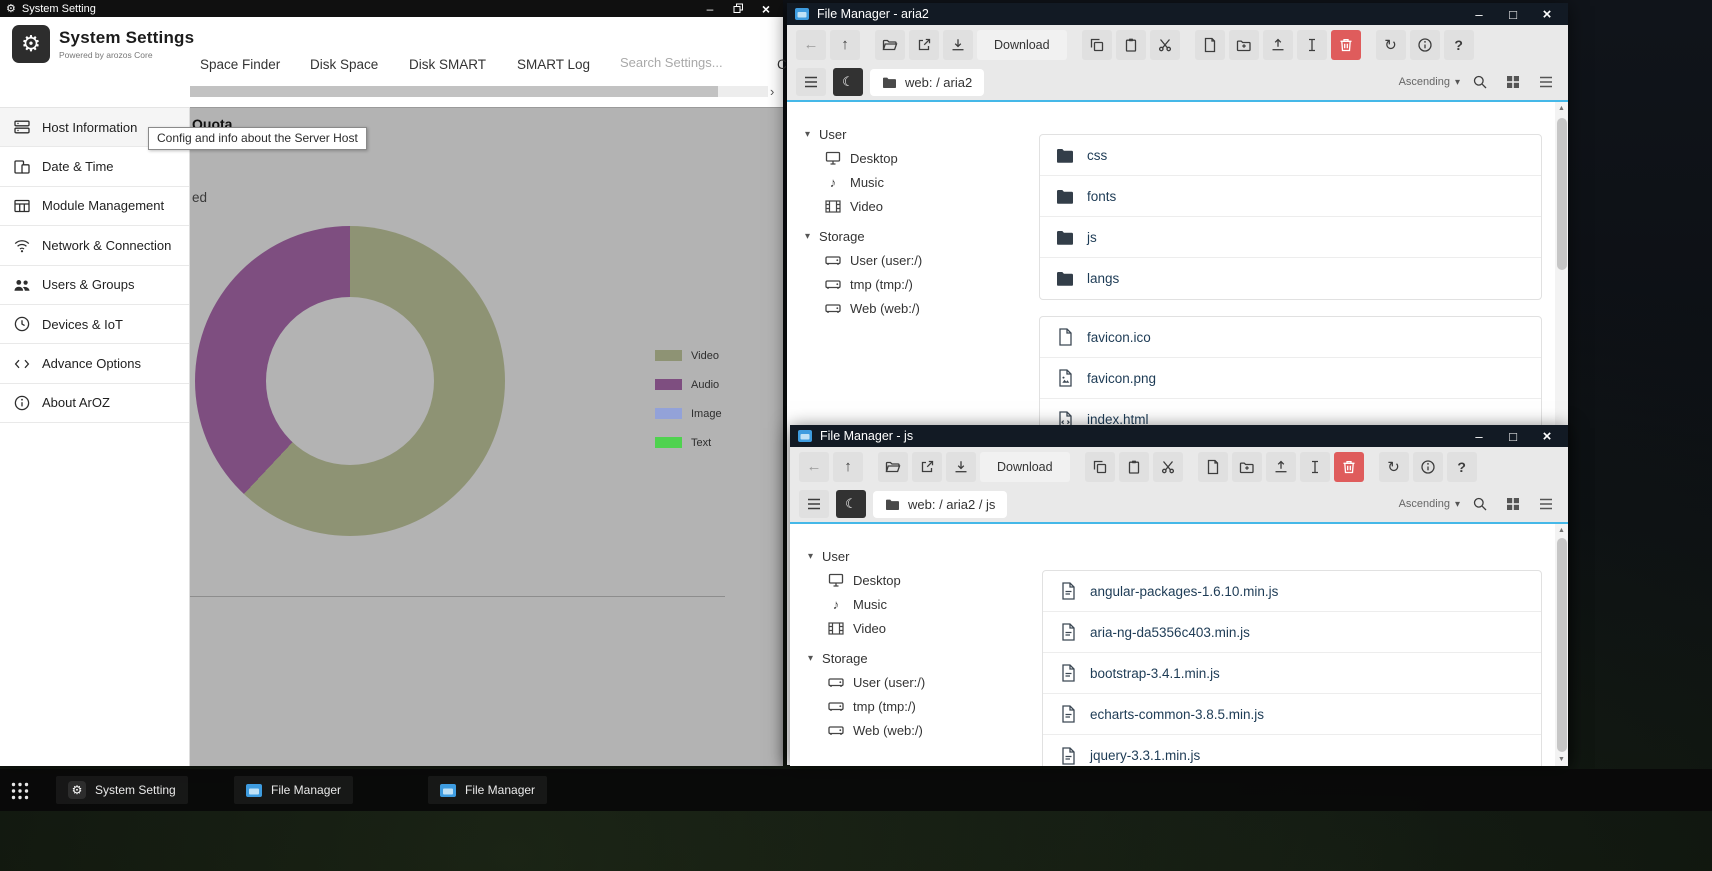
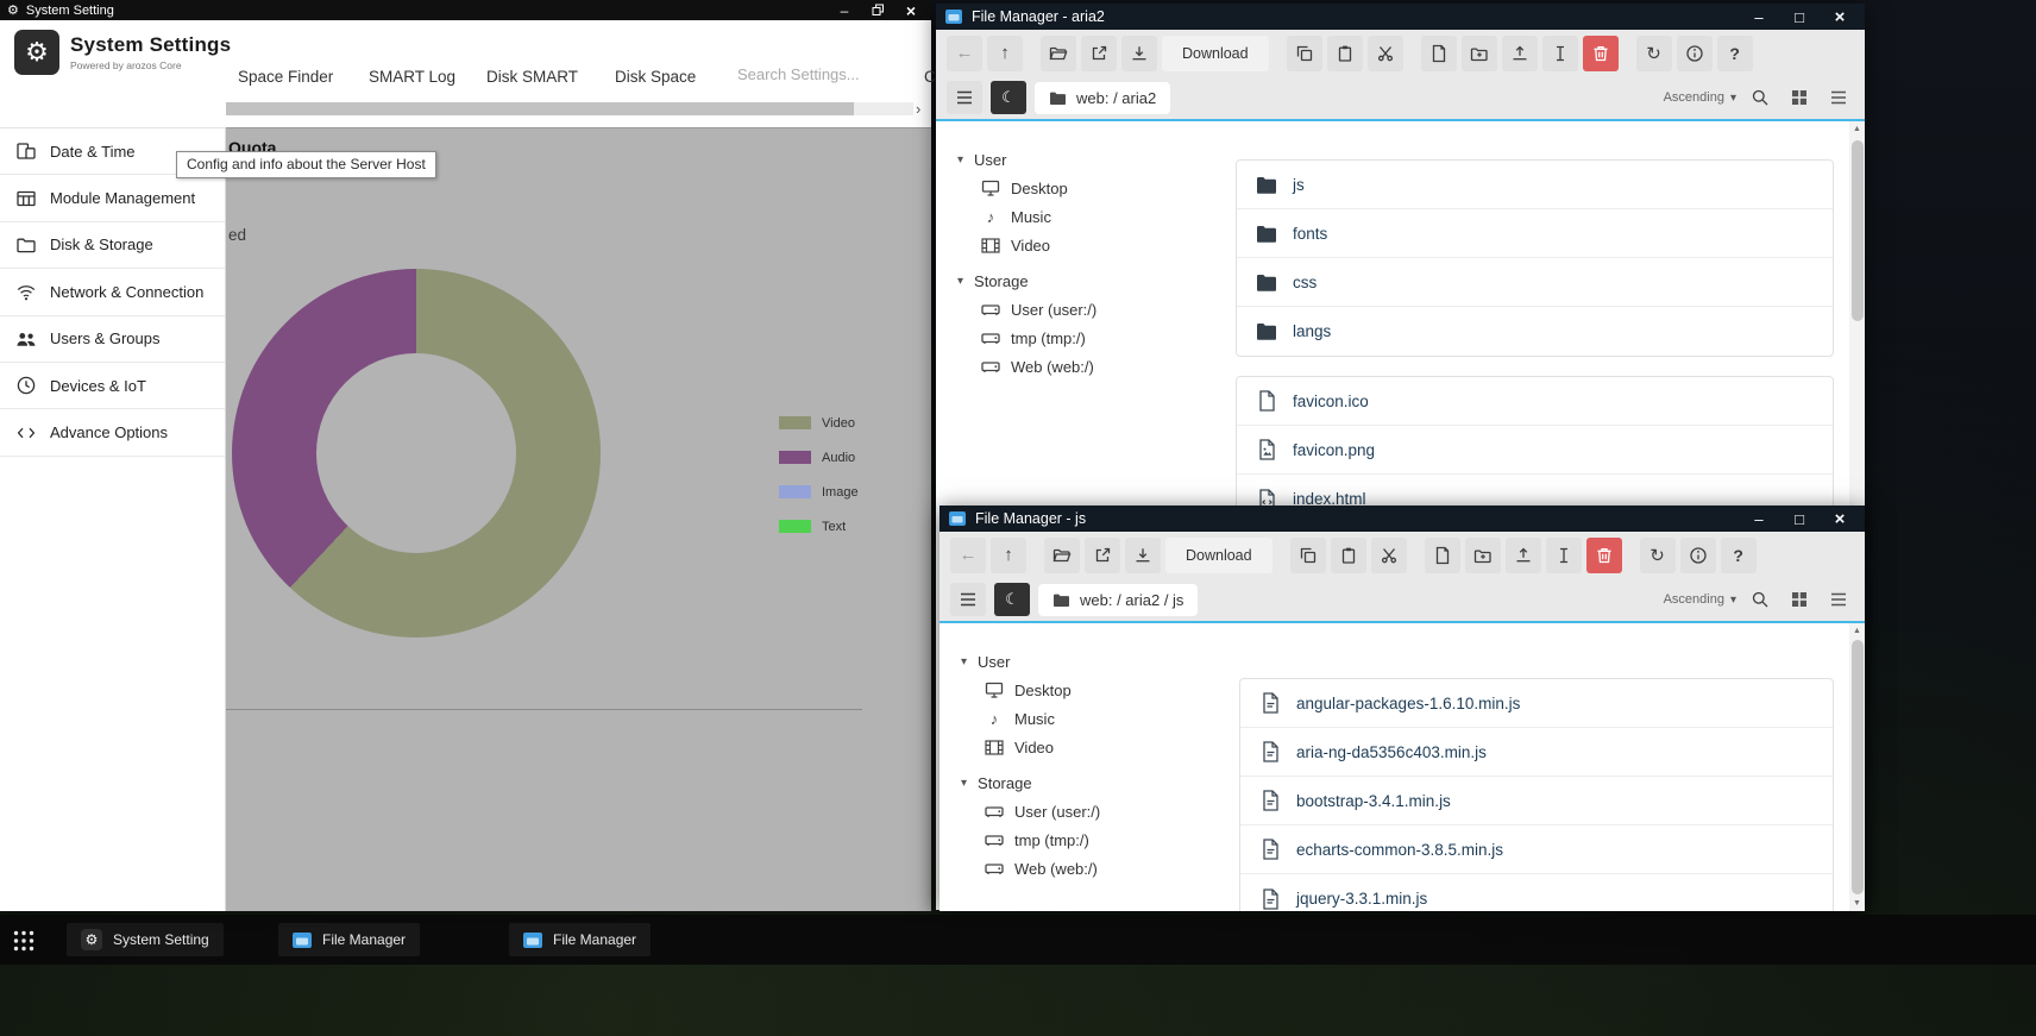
  ⚙
  System Setting
  –
  ×
  ⚙
  System Settings
  Powered by arozos Core
  Space Finder
- Disk Space
+ SMART Log
  Disk SMART
- SMART Log
+ Disk Space
  Search Settings...
  C
  ›
- Host Information
  Date & Time
  Module Management
+ Disk & Storage
  Network & Connection
  Users & Groups
  Devices & IoT
  Advance Options
- About ArOZ
  Quota
  ed
  Video
  Audio
  Image
  Text
  Config and info about the Server Host
  File Manager - aria2
  –
  □
  ×
  ←
  ↑
  Download
  ↻
  ?
  ☾
  web: / aria2
  Ascending
  ▾
  ▾
  User
  Desktop
  ♪
  Music
  Video
  ▾
  Storage
  User (user:/)
  tmp (tmp:/)
  Web (web:/)
- css
+ js
  fonts
- js
+ css
  langs
  favicon.ico
  favicon.png
  index.html
  File Manager - js
  –
  □
  ×
  ←
  ↑
  Download
  ↻
  ?
  ☾
  web: / aria2 / js
  Ascending
  ▾
  ▾
  User
  Desktop
  ♪
  Music
  Video
  ▾
  Storage
  User (user:/)
  tmp (tmp:/)
  Web (web:/)
  angular-packages-1.6.10.min.js
  aria-ng-da5356c403.min.js
  bootstrap-3.4.1.min.js
  echarts-common-3.8.5.min.js
  jquery-3.3.1.min.js
  ⚙
  System Setting
  File Manager
  File Manager
